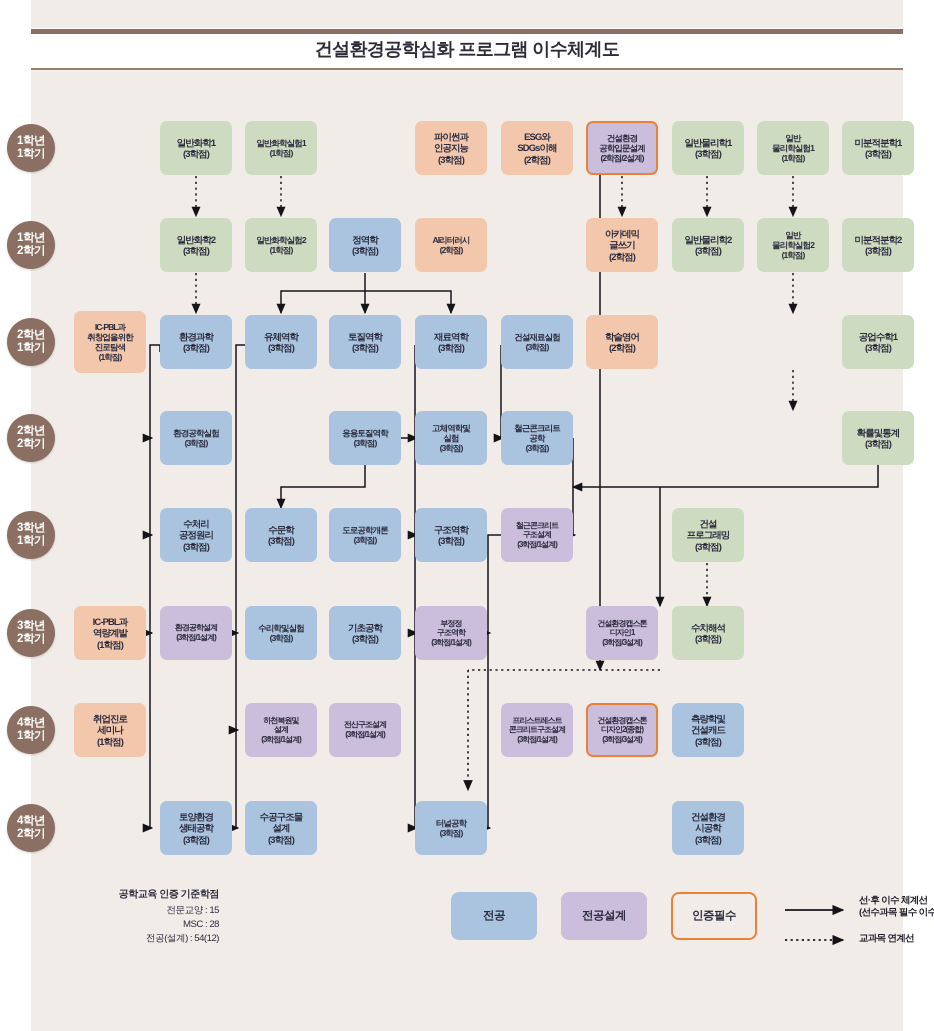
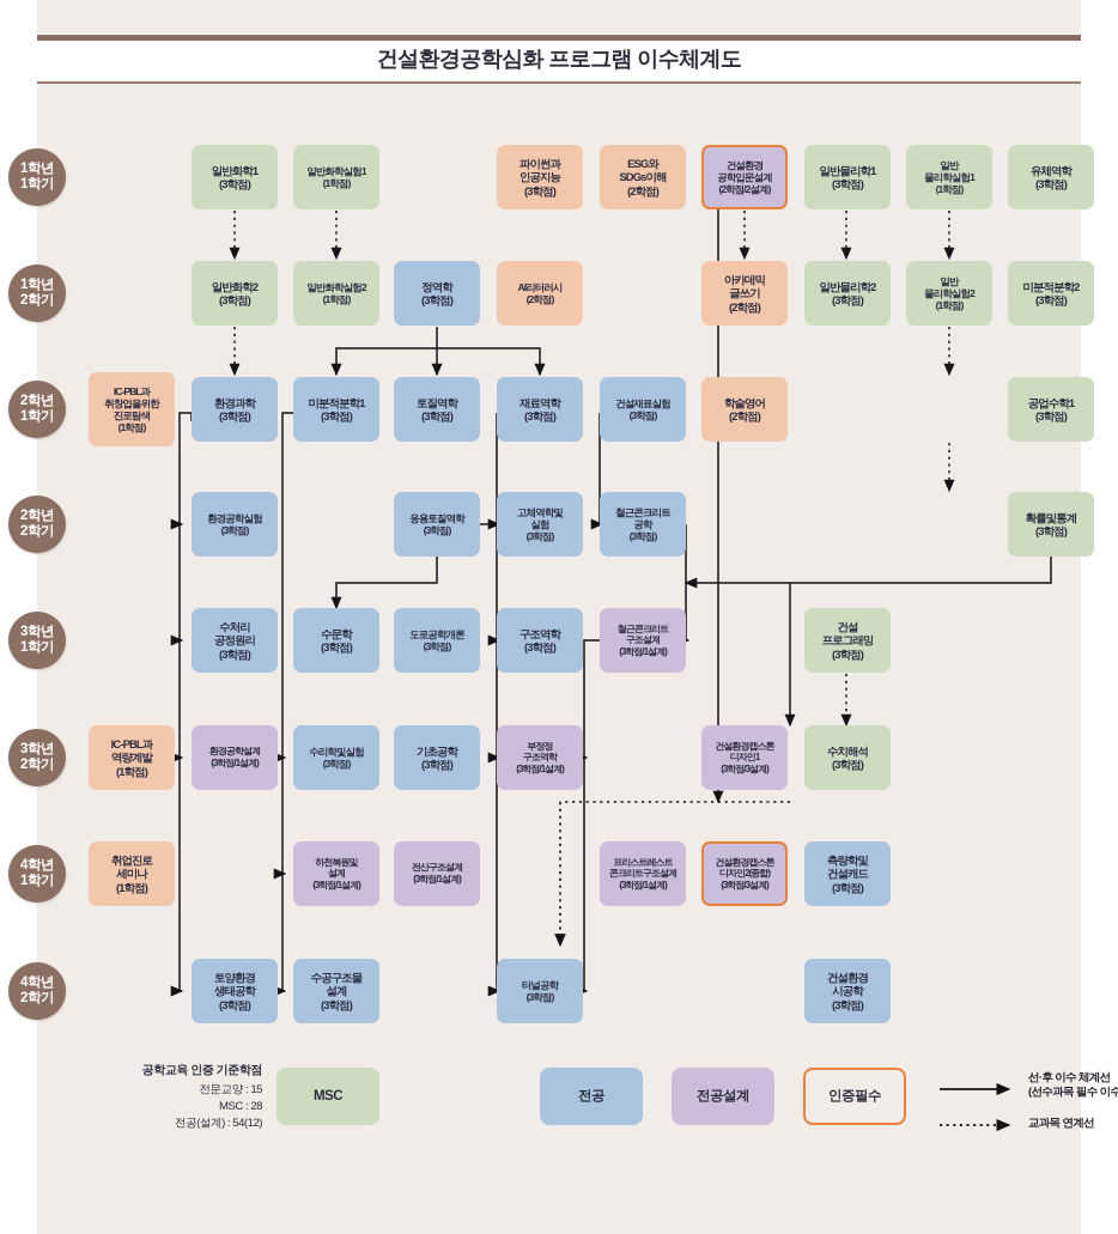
  건설환경공학심화 프로그램 이수체계도
  1학년
  1학기
  1학년
  2학기
  2학년
  1학기
  2학년
  2학기
  3학년
  1학기
  3학년
  2학기
  4학년
  1학기
  4학년
  2학기
  일반화학1
  (3학점)
  일반화학실험1
  (1학점)
  파이썬과
  인공지능
  (3학점)
  ESG와
  SDGs이해
  (2학점)
  건설환경
  공학입문설계
  (2학점/2설계)
  일반물리학1
  (3학점)
  일반
  물리학실험1
  (1학점)
- 미분적분학1
+ 유체역학
  (3학점)
  일반화학2
  (3학점)
  일반화학실험2
  (1학점)
  정역학
  (3학점)
  AI리터러시
  (2학점)
  아카데믹
  글쓰기
  (2학점)
  일반물리학2
  (3학점)
  일반
  물리학실험2
  (1학점)
  미분적분학2
  (3학점)
  IC-PBL과
  취창업을위한
  진로탐색
  (1학점)
  환경과학
  (3학점)
- 유체역학
+ 미분적분학1
  (3학점)
  토질역학
  (3학점)
  재료역학
  (3학점)
  건설재료실험
  (3학점)
  학술영어
  (2학점)
  공업수학1
  (3학점)
  환경공학실험
  (3학점)
  응용토질역학
  (3학점)
  고체역학및
  실험
  (3학점)
  철근콘크리트
  공학
  (3학점)
  확률및통계
  (3학점)
  수처리
  공정원리
  (3학점)
  수문학
  (3학점)
  도로공학개론
  (3학점)
  구조역학
  (3학점)
  철근콘크리트
  구조설계
  (3학점/1설계)
  건설
  프로그래밍
  (3학점)
  IC-PBL과
  역량계발
  (1학점)
  환경공학설계
  (3학점/1설계)
  수리학및실험
  (3학점)
  기초공학
  (3학점)
  부정정
  구조역학
  (3학점/1설계)
  건설환경캡스톤
  디자인1
  (3학점/3설계)
  수치해석
  (3학점)
  취업진로
  세미나
  (1학점)
  하천복원및
  설계
  (3학점/1설계)
  전산구조설계
  (3학점/1설계)
  프리스트레스트
  콘크리트구조설계
  (3학점/1설계)
  건설환경캡스톤
  디자인2(종합)
  (3학점/3설계)
  측량학및
  건설캐드
  (3학점)
  토양환경
  생태공학
  (3학점)
  수공구조물
  설계
  (3학점)
  터널공학
  (3학점)
  건설환경
  시공학
  (3학점)
  공학교육 인증 기준학점
  전문교양 : 15
  MSC : 28
  전공(설계) : 54(12)
+ MSC
  전공
  전공설계
  인증필수
  선·후 이수 체계선
  (선수과목 필수 이수
  교과목 연계선
